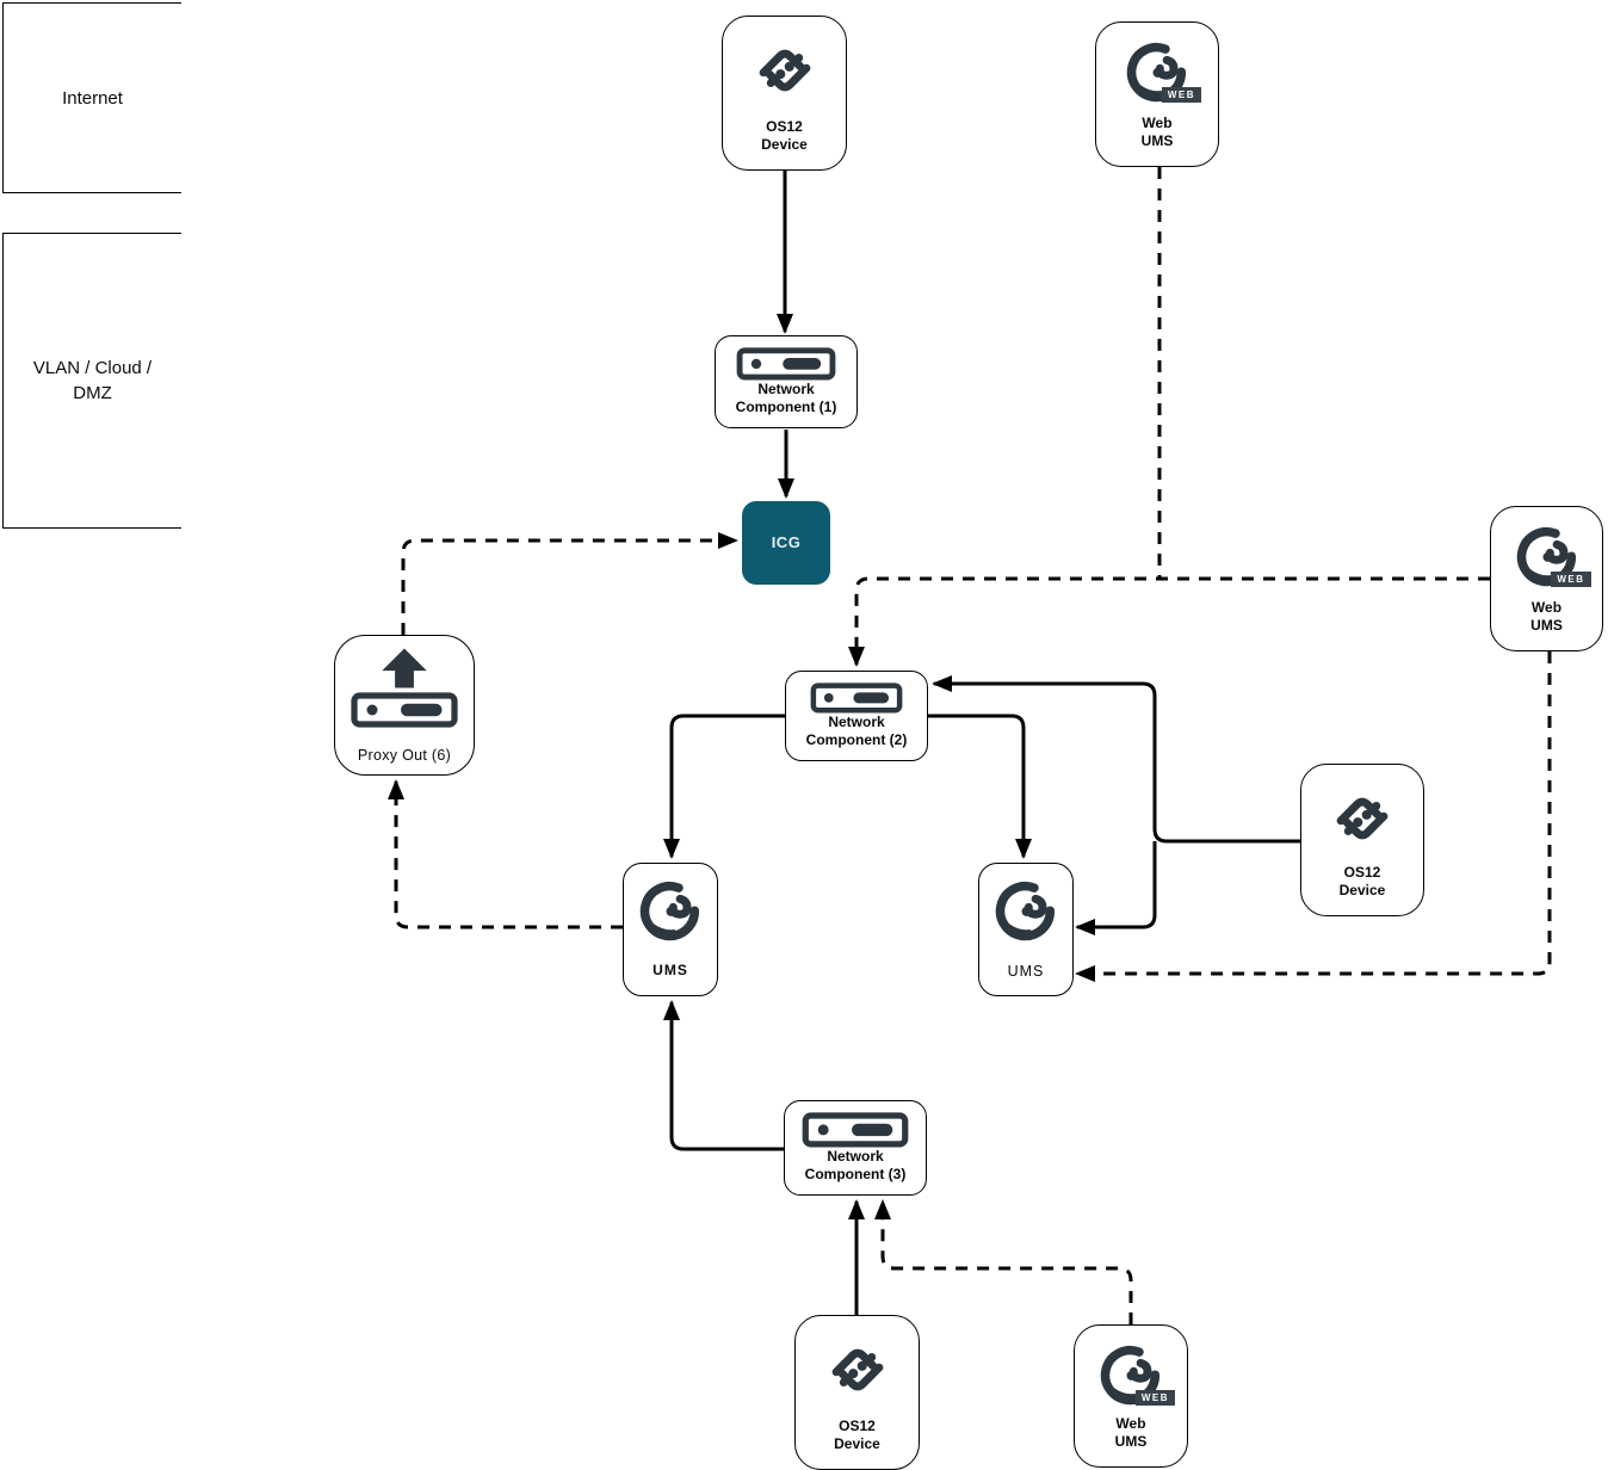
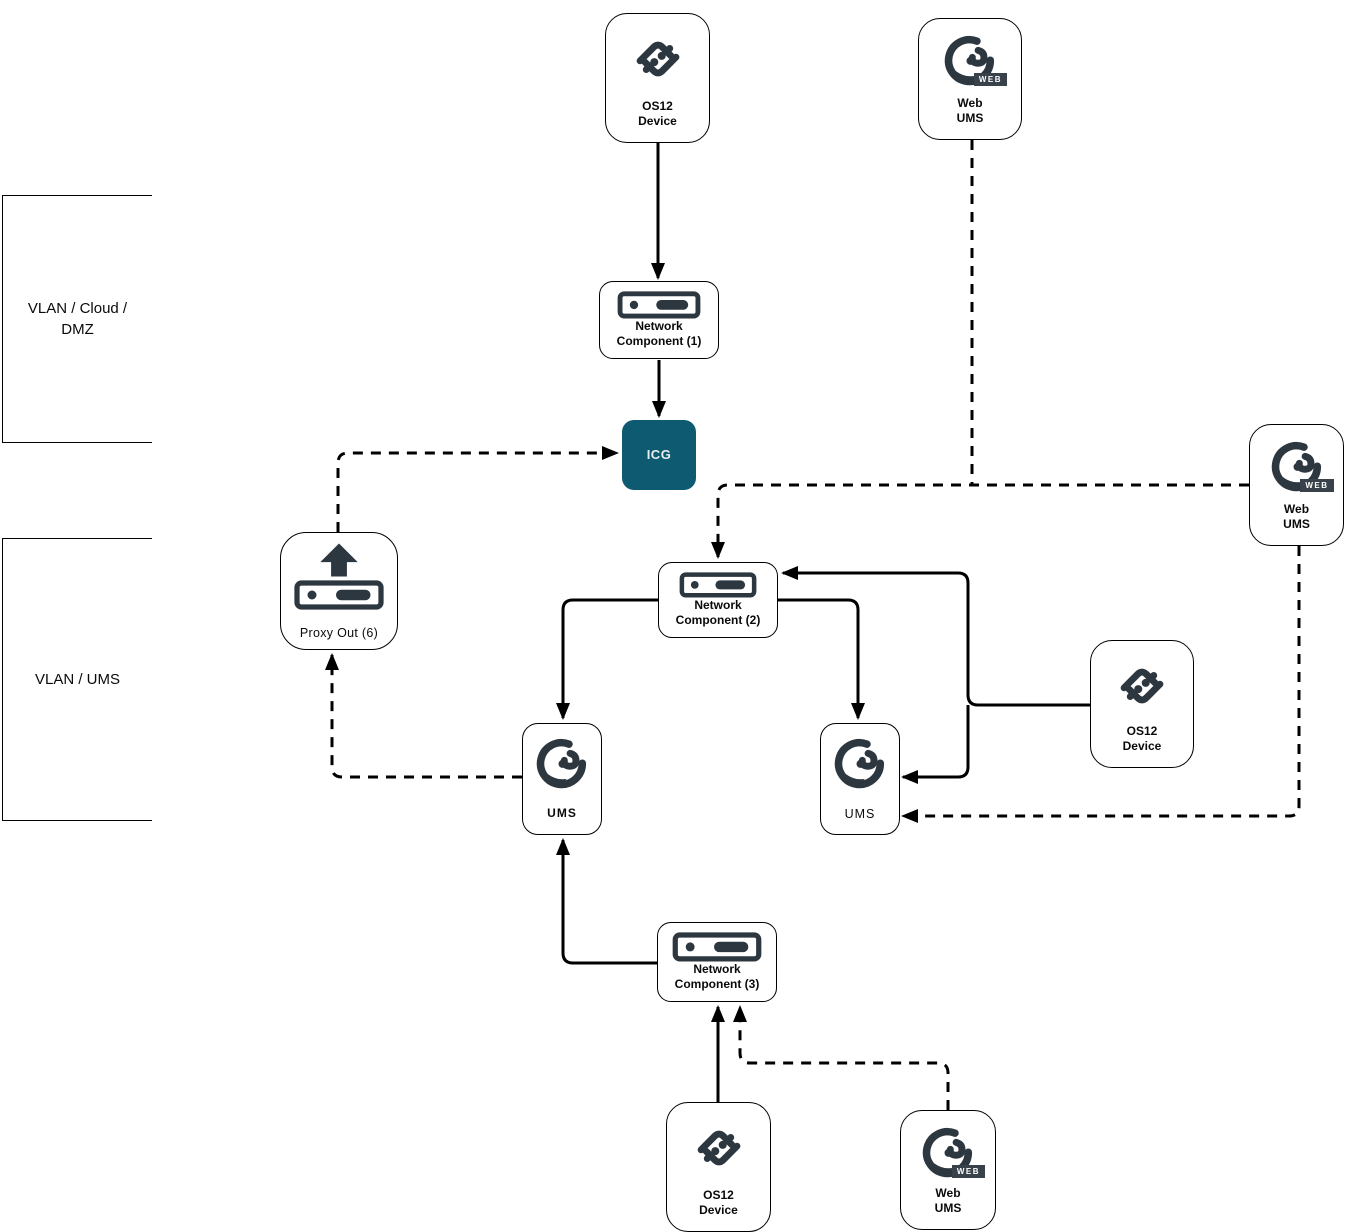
- Internet
  VLAN / Cloud /
  DMZ
+ VLAN / UMS
  OS12
  Device
  WEB
  Web
  UMS
  Network
  Component (1)
  ICG
  WEB
  Web
  UMS
  Proxy Out (6)
  Network
  Component (2)
  OS12
  Device
  UMS
  UMS
  Network
  Component (3)
  OS12
  Device
  WEB
  Web
  UMS
